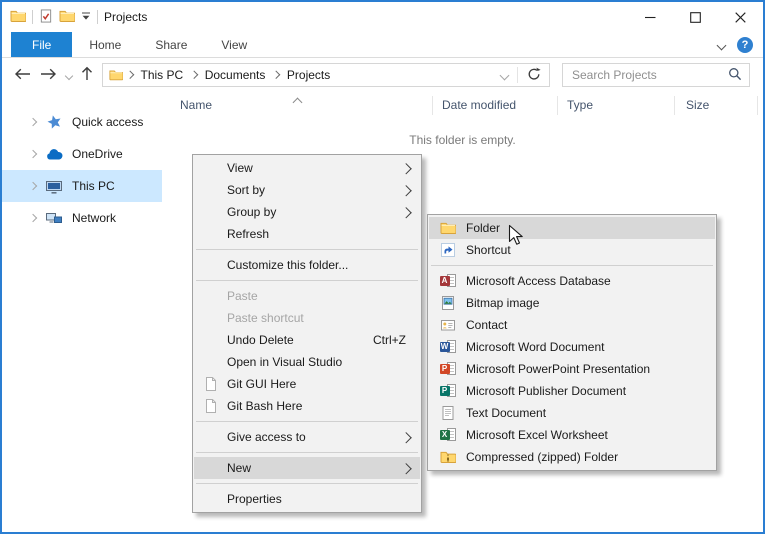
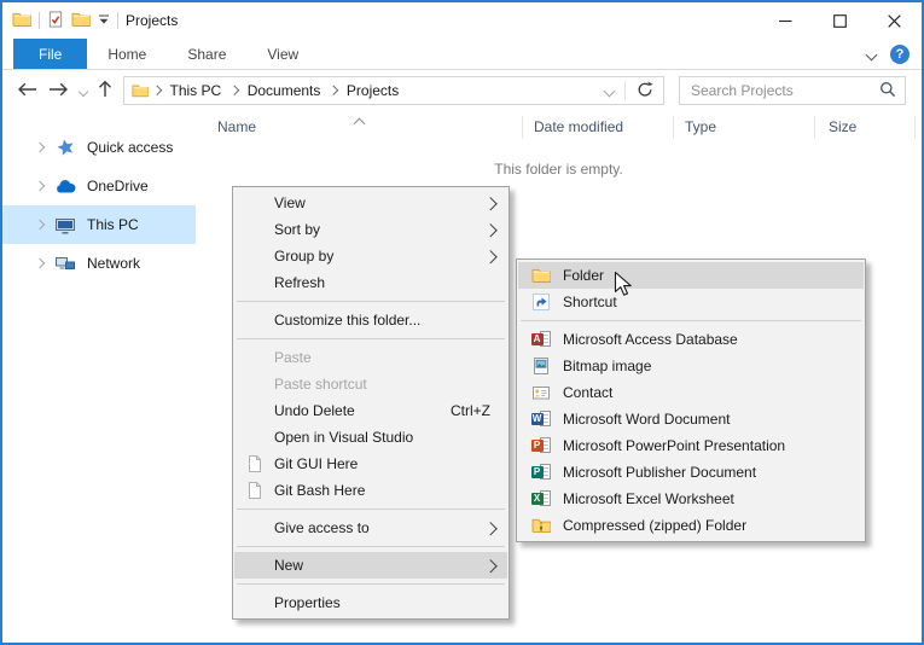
  Projects
  File
  Home
  Share
  View
  ?
  This PC
  Documents
  Projects
  Search Projects
  Quick access
  OneDrive
  This PC
  Network
  Name
  Date modified
  Type
  Size
  This folder is empty.
  View
  Sort by
  Group by
  Refresh
  Customize this folder...
  Paste
  Paste shortcut
  Undo Delete
  Ctrl+Z
  Open in Visual Studio
  Git GUI Here
  Git Bash Here
  Give access to
  New
  Properties
  Folder
  Shortcut
  A
  Microsoft Access Database
  Bitmap image
  Contact
  W
  Microsoft Word Document
  P
  Microsoft PowerPoint Presentation
  P
  Microsoft Publisher Document
- Text Document
  X
  Microsoft Excel Worksheet
  Compressed (zipped) Folder
